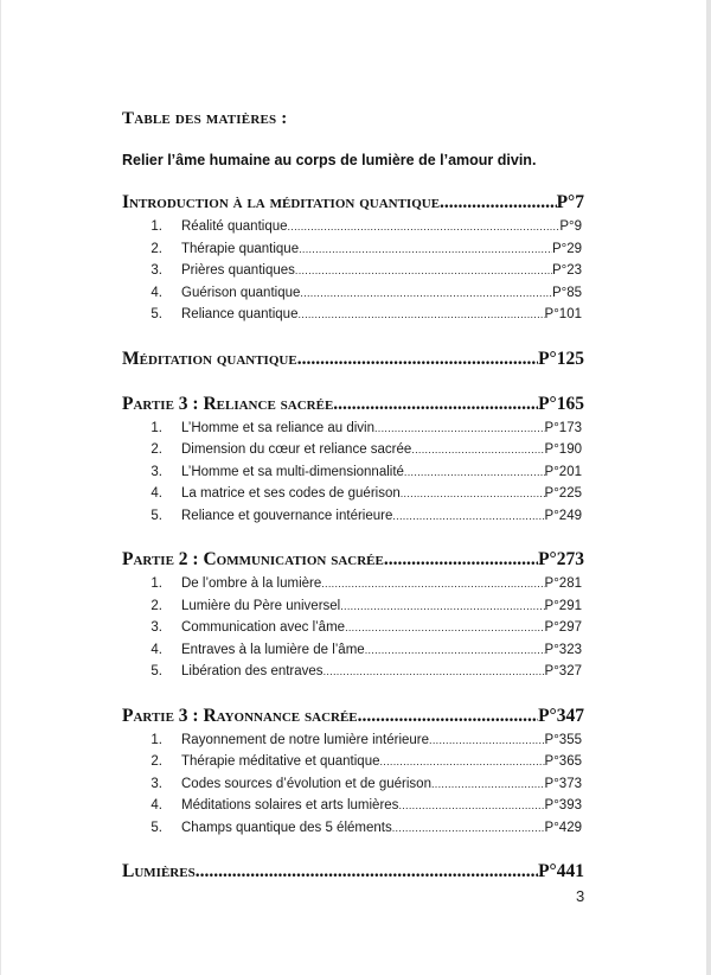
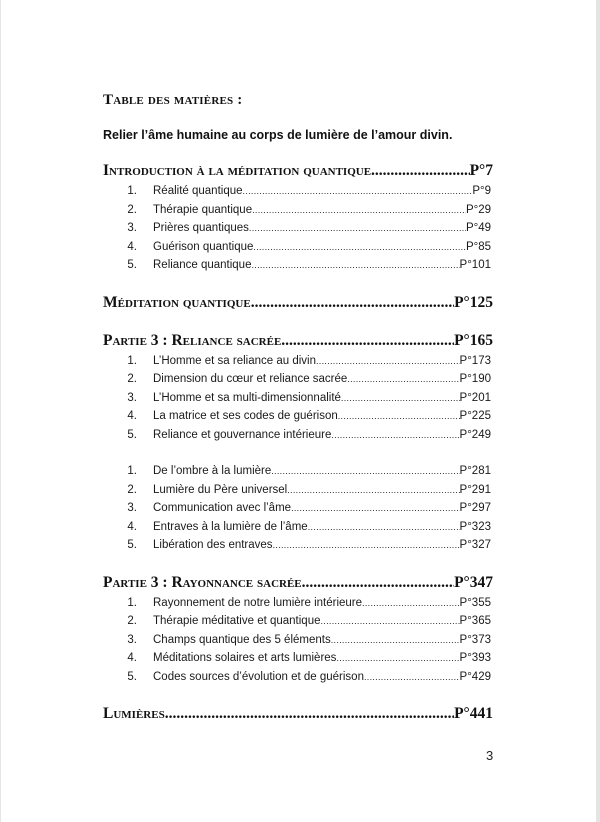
  Table des matières :
  Relier l’âme humaine au corps de lumière de l’amour divin.
  Introduction à la méditation quantique
  P°7
  1.
  Réalité quantique
  P°9
  2.
  Thérapie quantique
  P°29
  3.
  Prières quantiques
- P°23
+ P°49
  4.
  Guérison quantique
  P°85
  5.
  Reliance quantique
  P°101
  Méditation quantique
  P°125
  Partie 3 : Reliance sacrée
  P°165
  1.
  L’Homme et sa reliance au divin
  P°173
  2.
  Dimension du cœur et reliance sacrée
  P°190
  3.
  L’Homme et sa multi-dimensionnalité
  P°201
  4.
  La matrice et ses codes de guérison
  P°225
  5.
  Reliance et gouvernance intérieure
  P°249
- Partie 2 : Communication sacrée
- P°273
  1.
  De l’ombre à la lumière
  P°281
  2.
  Lumière du Père universel
  P°291
  3.
  Communication avec l’âme
  P°297
  4.
  Entraves à la lumière de l’âme
  P°323
  5.
  Libération des entraves
  P°327
  Partie 3 : Rayonnance sacrée
  P°347
  1.
  Rayonnement de notre lumière intérieure
  P°355
  2.
  Thérapie méditative et quantique
  P°365
  3.
- Codes sources d’évolution et de guérison
+ Champs quantique des 5 éléments
  P°373
  4.
  Méditations solaires et arts lumières
  P°393
  5.
- Champs quantique des 5 éléments
+ Codes sources d’évolution et de guérison
  P°429
  Lumières
  P°441
  3
